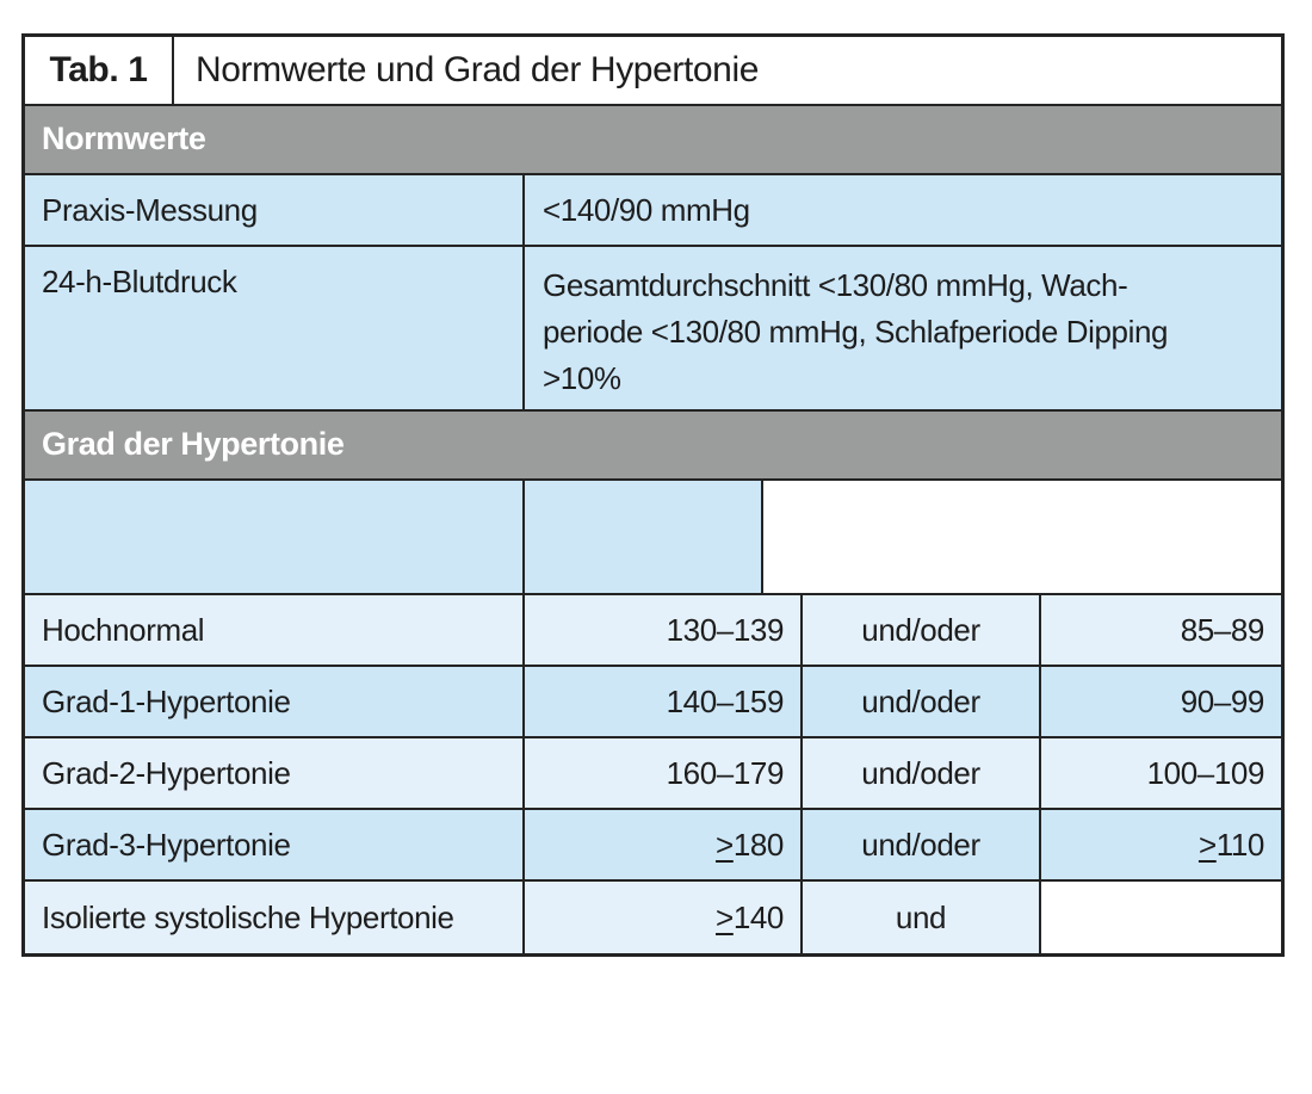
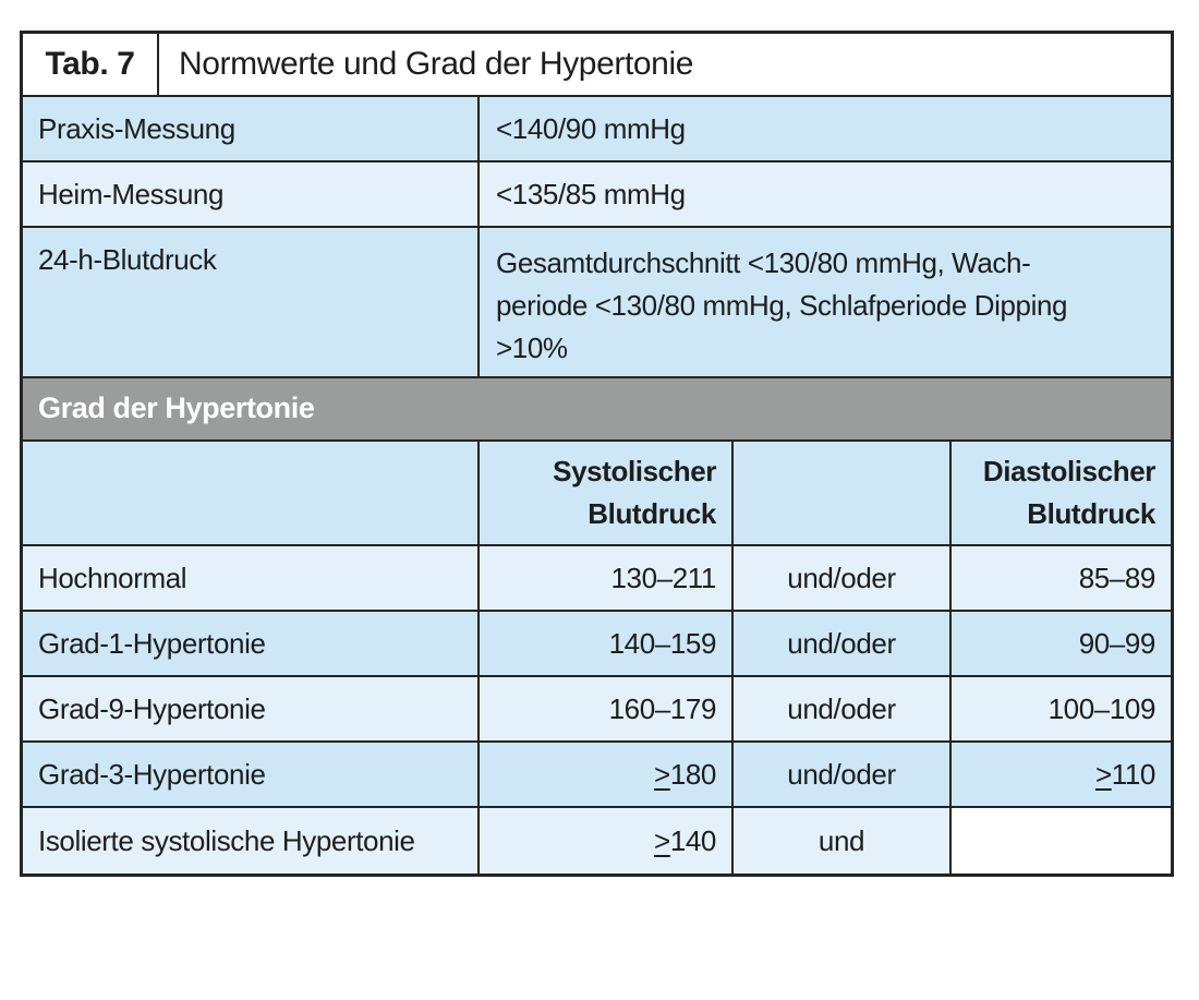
- Tab. 1
+ Tab. 7
  Normwerte und Grad der Hypertonie
- Normwerte
  Praxis-Messung
  <140/90 mmHg
+ Heim-Messung
+ <135/85 mmHg
  24-h-Blutdruck
  Gesamtdurchschnitt <130/80 mmHg, Wach­periode <130/80 mmHg, Schlafperiode Dipping >10%
  Grad der Hypertonie
+ Systolischer Blutdruck
+ Diastolischer Blutdruck
  Hochnormal
- 130–139
+ 130–211
  und/oder
  85–89
  Grad-1-Hypertonie
  140–159
  und/oder
  90–99
- Grad-2-Hypertonie
+ Grad-9-Hypertonie
  160–179
  und/oder
  100–109
  Grad-3-Hypertonie
  >
  180
  und/oder
  >
  110
  Isolierte systolische Hypertonie
  >
  140
  und
